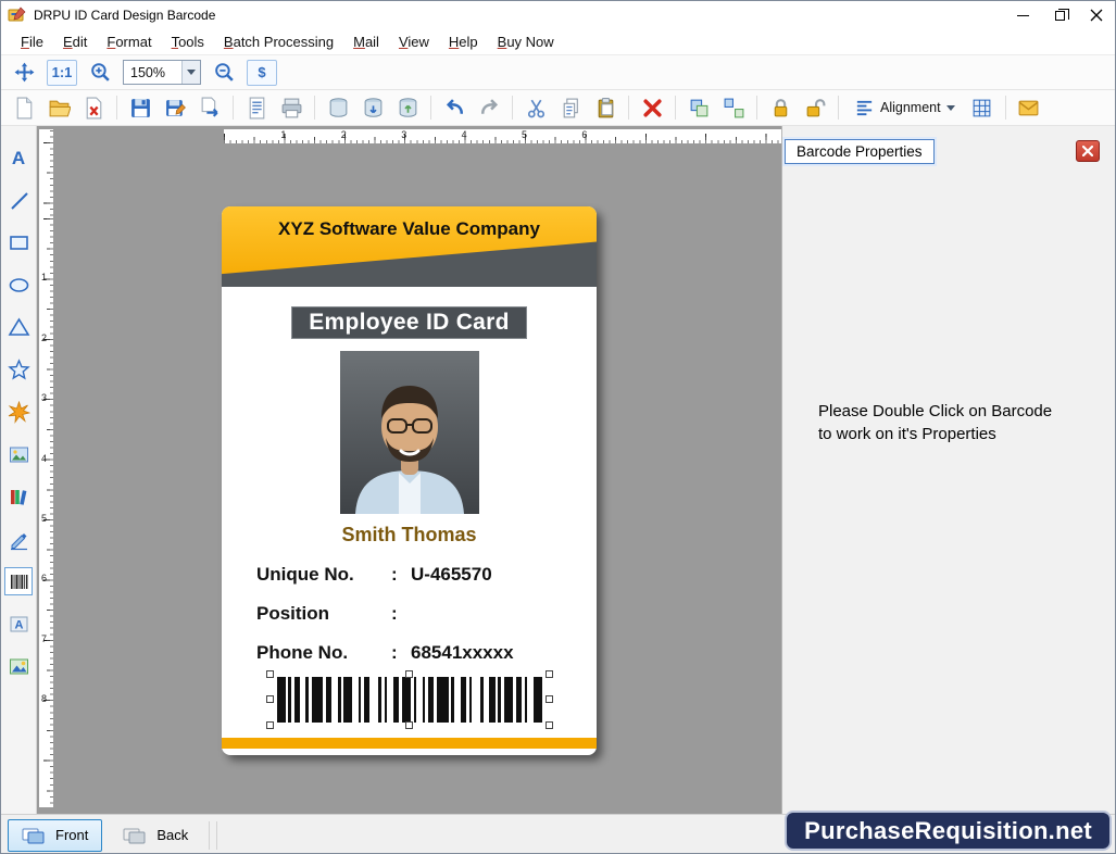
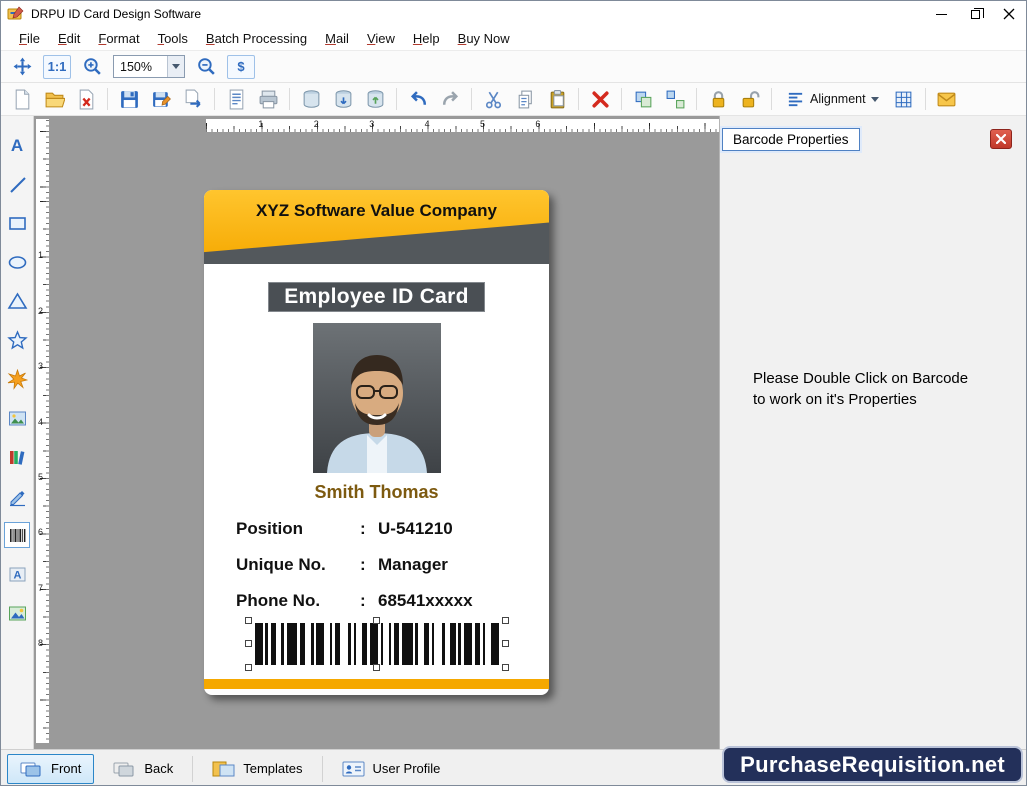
- DRPU ID Card Design Barcode
+ DRPU ID Card Design Software
  File
  Edit
  Format
  Tools
  Batch Processing
  Mail
  View
  Help
  Buy Now
  1:1
  150%
  $
  Alignment
  A
  A
  1
  2
  3
  4
  5
  6
  1
  2
  3
  4
  5
  6
  7
  8
  XYZ Software Value Company
  Employee ID Card
  Smith Thomas
- Unique No.
+ Position
  :
- U-465570
+ U-541210
- Position
+ Unique No.
  :
+ Manager
  Phone No.
  :
  68541xxxxx
  Barcode Properties
  Please Double Click on Barcode
  to work on it's Properties
  Front
  Back
+ Templates
+ User Profile
  PurchaseRequisition.net
